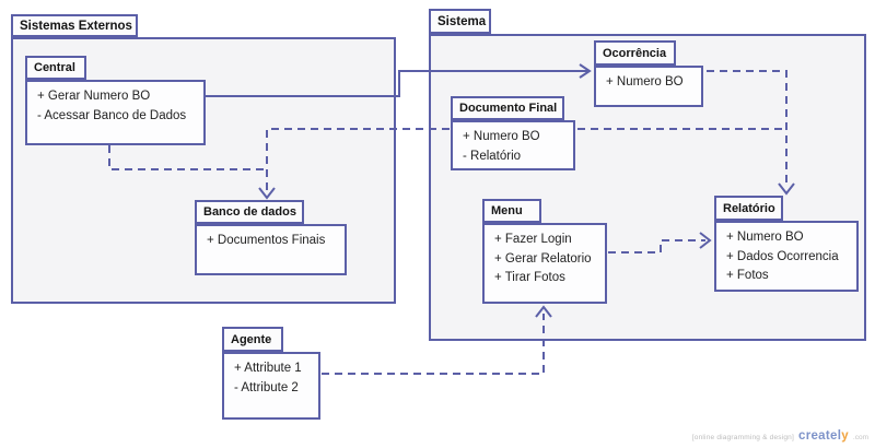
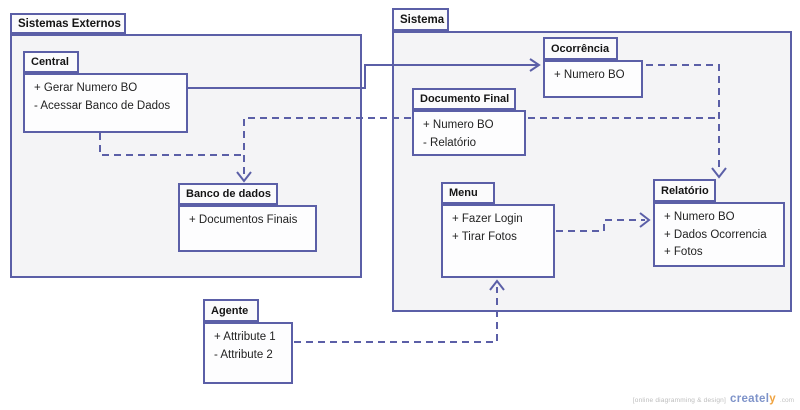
  Sistemas Externos
  Sistema
  Central
  + Gerar Numero BO
  - Acessar Banco de Dados
  Banco de dados
  + Documentos Finais
  Ocorrência
  + Numero BO
  Documento Final
  + Numero BO
  - Relatório
  Menu
  + Fazer Login
- + Gerar Relatorio
  + Tirar Fotos
  Relatório
  + Numero BO
  + Dados Ocorrencia
  + Fotos
  Agente
  + Attribute 1
  - Attribute 2
  creately
